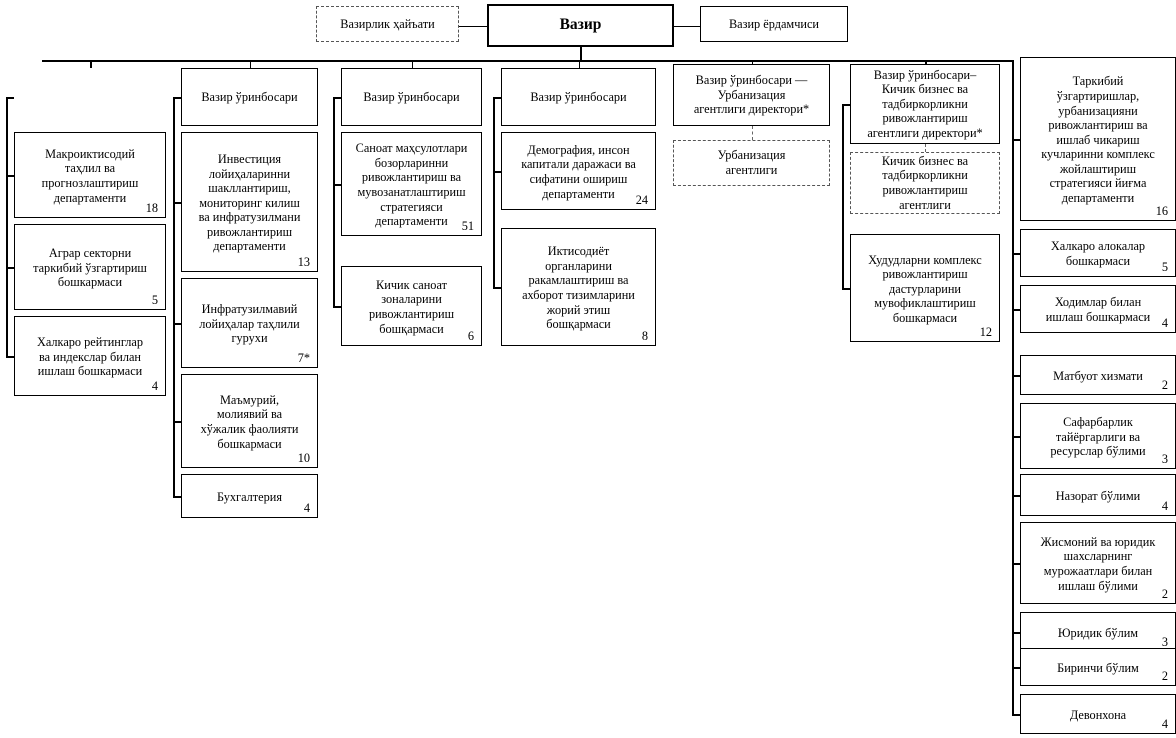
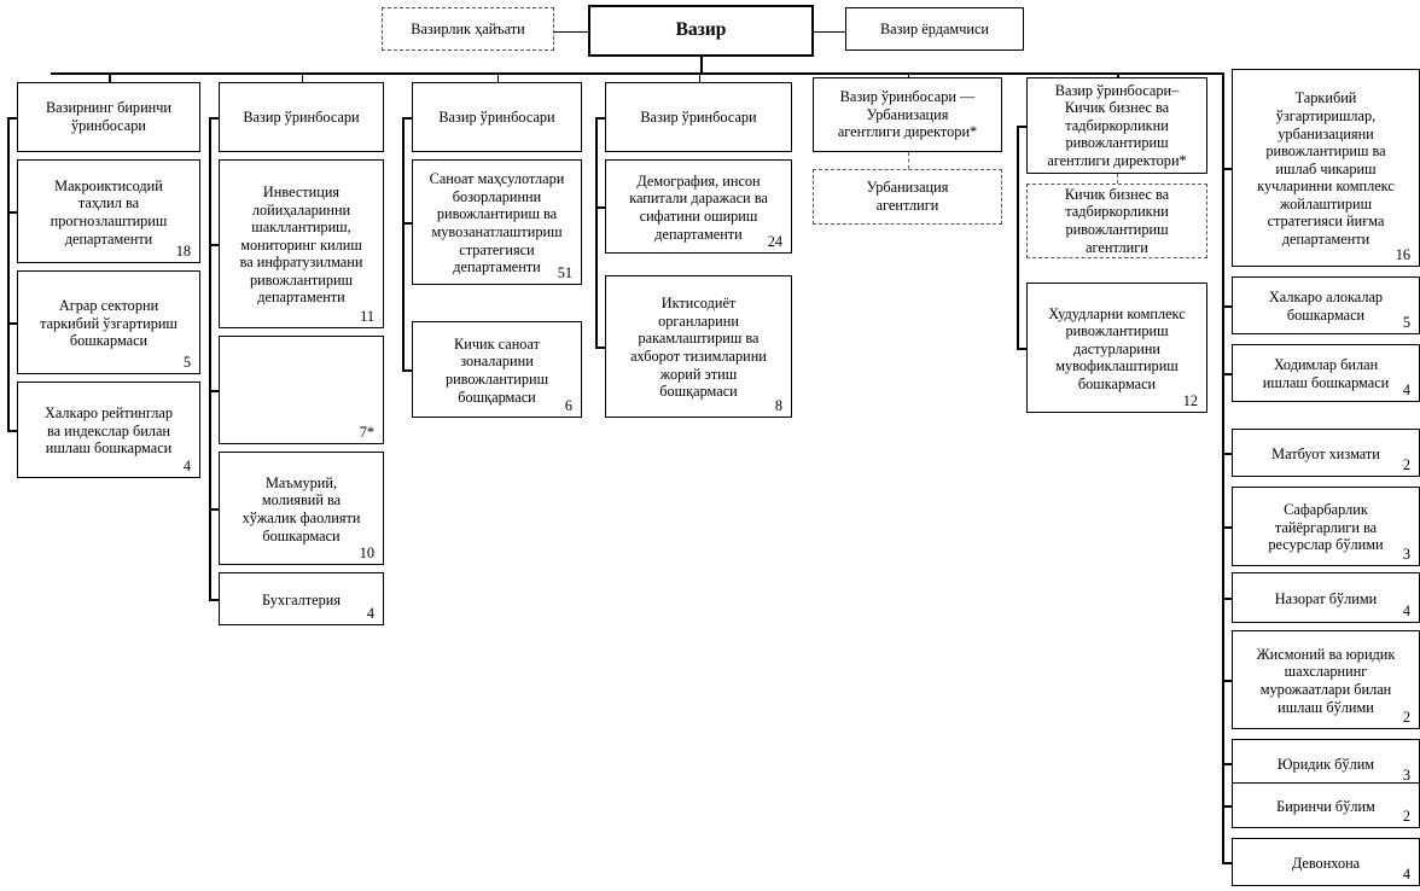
  Вазирлик ҳайъати
  Вазир
  Вазир ёрдамчиси
+ Вазирнинг биринчи ўринбосари
  Макроиктисодий
  таҳлил ва
  прогнозлаштириш
  департаменти
  18
  Аграр секторни
  таркибий ўзгартириш
  бошкармаси
  5
  Халкаро рейтинглар
  ва индекслар билан
  ишлаш бошкармаси
  4
  Вазир ўринбосари
  Инвестиция
  лойиҳаларинни
  шакллантириш,
  мониторинг килиш
  ва инфратузилмани
  ривожлантириш
  департаменти
- 13
+ 11
- Инфратузилмавий
- лойиҳалар таҳлили
- гурухи
  7*
  Маъмурий,
  молиявий ва
  хўжалик фаолияти
  бошкармаси
  10
  Бухгалтерия
  4
  Вазир ўринбосари
  Саноат маҳсулотлари
  бозорларинни
  ривожлантириш ва
  мувозанатлаштириш
  стратегияси
  департаменти
  51
  Кичик саноат
  зоналарини
  ривожлантириш
  бошқармаси
  6
  Вазир ўринбосари
  Демография, инсон
  капитали даражаси ва
  сифатини ошириш
  департаменти
  24
  Иктисодиёт
  органларини
  ракамлаштириш ва
  ахборот тизимларини
  жорий этиш
  бошқармаси
  8
  Вазир ўринбосари —
  Урбанизация
  агентлиги директори*
  Урбанизация
  агентлиги
  Вазир ўринбосари–
  Кичик бизнес ва
  тадбиркорликни
  ривожлантириш
  агентлиги директори*
  Кичик бизнес ва
  тадбиркорликни
  ривожлантириш
  агентлиги
  Худудларни комплекс
  ривожлантириш
  дастурларини
  мувофиклаштириш
  бошкармаси
  12
  Таркибий
  ўзгартиришлар,
  урбанизацияни
  ривожлантириш ва
  ишлаб чикариш
  кучларинни комплекс
  жойлаштириш
  стратегияси йиғма
  департаменти
  16
  Халкаро алокалар
  бошкармаси
  5
  Ходимлар билан
  ишлаш бошкармаси
  4
  Матбуот хизмати
  2
  Сафарбарлик
  тайёргарлиги ва
  ресурслар бўлими
  3
  Назорат бўлими
  4
  Жисмоний ва юридик
  шахсларнинг
  мурожаатлари билан
  ишлаш бўлими
  2
  Юридик бўлим
  3
  Биринчи бўлим
  2
  Девонхона
  4
